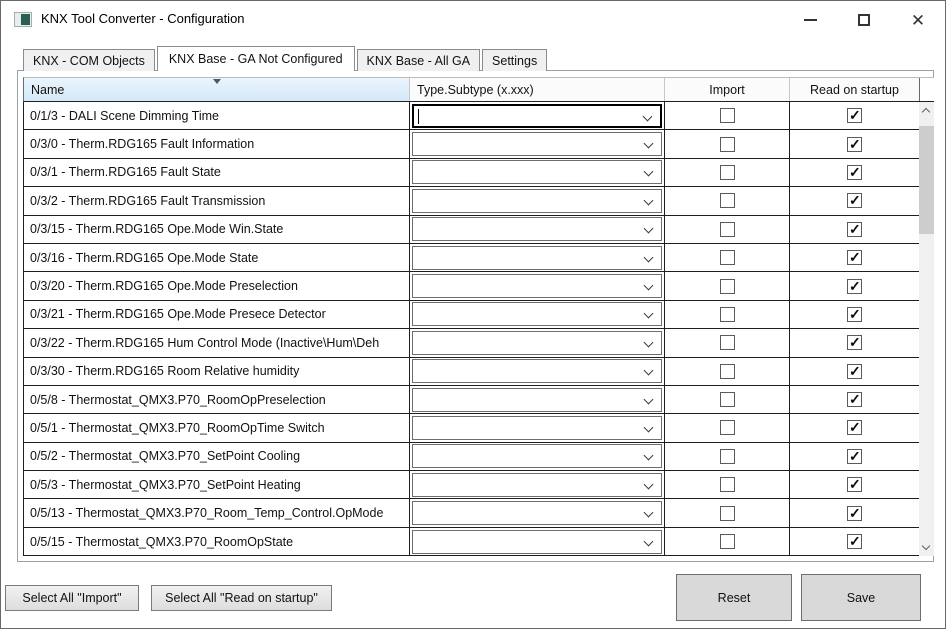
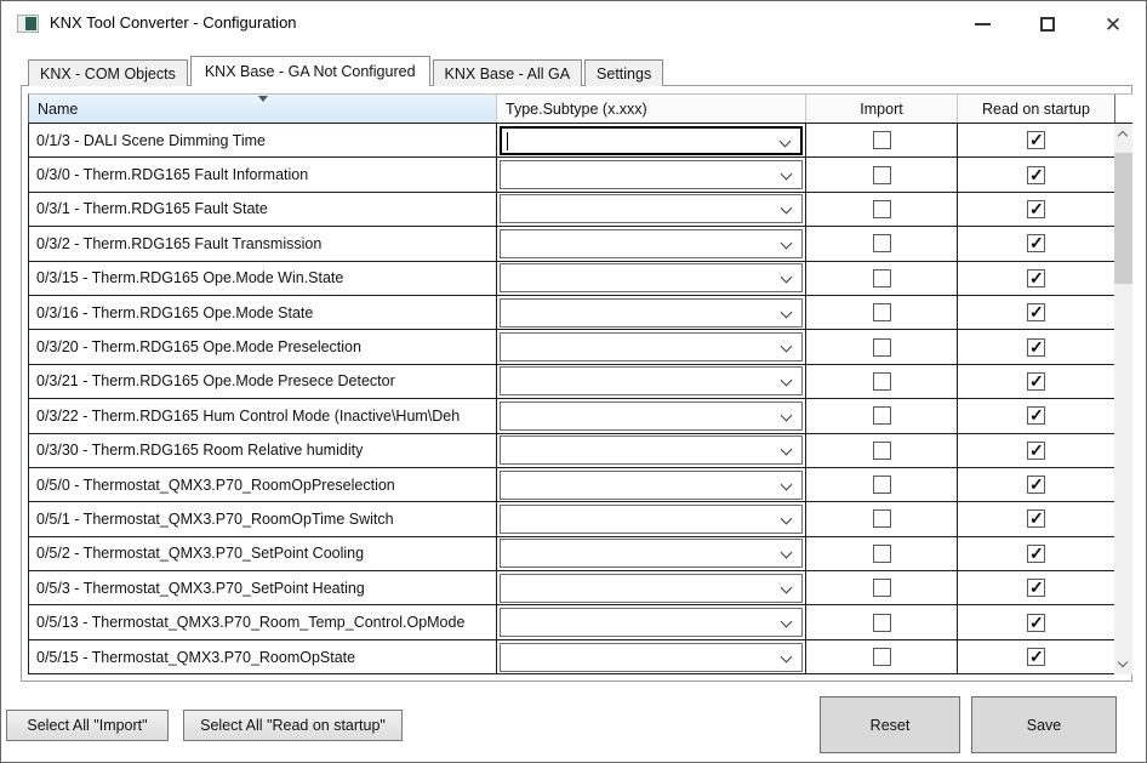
  KNX Tool Converter - Configuration
  ✕
  KNX - COM Objects
  KNX Base - GA Not Configured
  KNX Base - All GA
  Settings
  Name
  Type.Subtype (x.xxx)
  Import
  Read on startup
  0/1/3 - DALI Scene Dimming Time
  0/3/0 - Therm.RDG165 Fault Information
  0/3/1 - Therm.RDG165 Fault State
  0/3/2 - Therm.RDG165 Fault Transmission
  0/3/15 - Therm.RDG165 Ope.Mode Win.State
  0/3/16 - Therm.RDG165 Ope.Mode State
  0/3/20 - Therm.RDG165 Ope.Mode Preselection
  0/3/21 - Therm.RDG165 Ope.Mode Presece Detector
  0/3/22 - Therm.RDG165 Hum Control Mode (Inactive\Hum\Deh
  0/3/30 - Therm.RDG165 Room Relative humidity
- 0/5/8 - Thermostat_QMX3.P70_RoomOpPreselection
+ 0/5/0 - Thermostat_QMX3.P70_RoomOpPreselection
  0/5/1 - Thermostat_QMX3.P70_RoomOpTime Switch
  0/5/2 - Thermostat_QMX3.P70_SetPoint Cooling
  0/5/3 - Thermostat_QMX3.P70_SetPoint Heating
  0/5/13 - Thermostat_QMX3.P70_Room_Temp_Control.OpMode
  0/5/15 - Thermostat_QMX3.P70_RoomOpState
  Select All "Import"
  Select All "Read on startup"
  Reset
  Save
